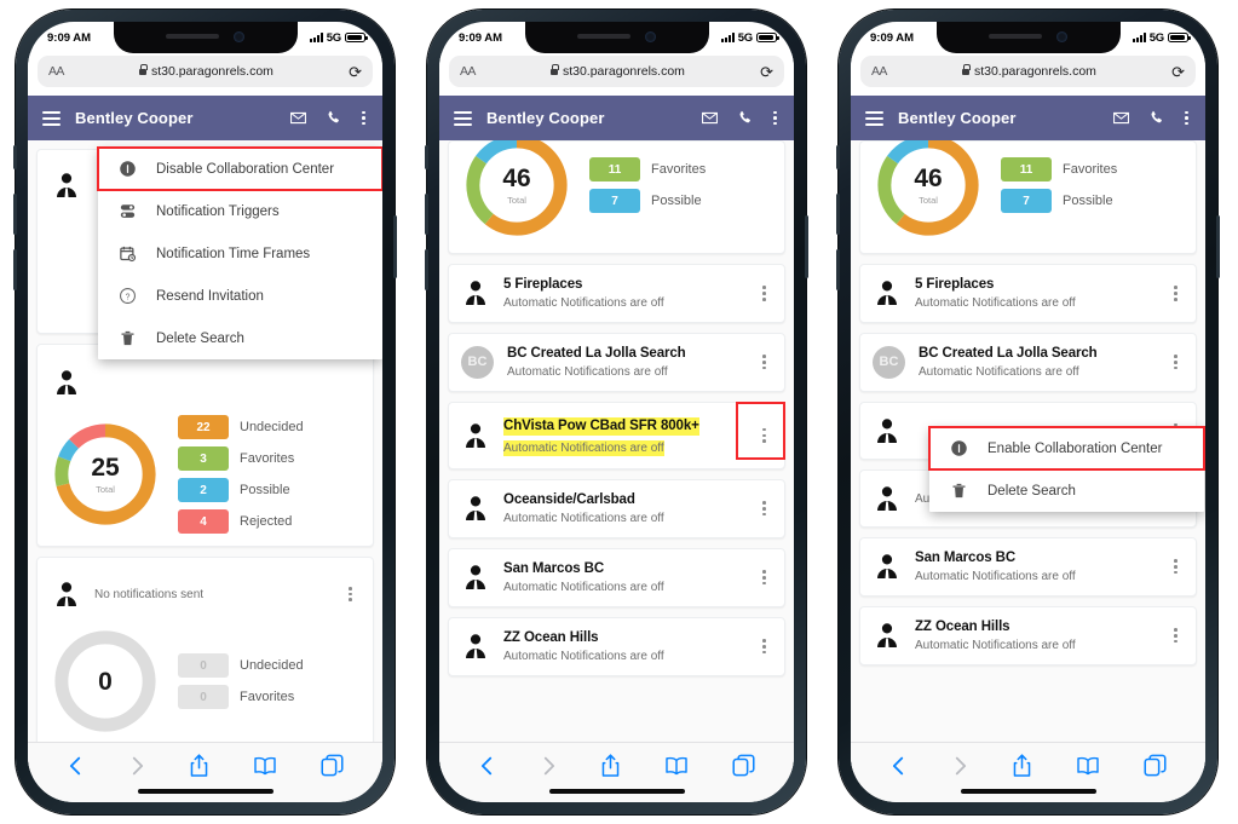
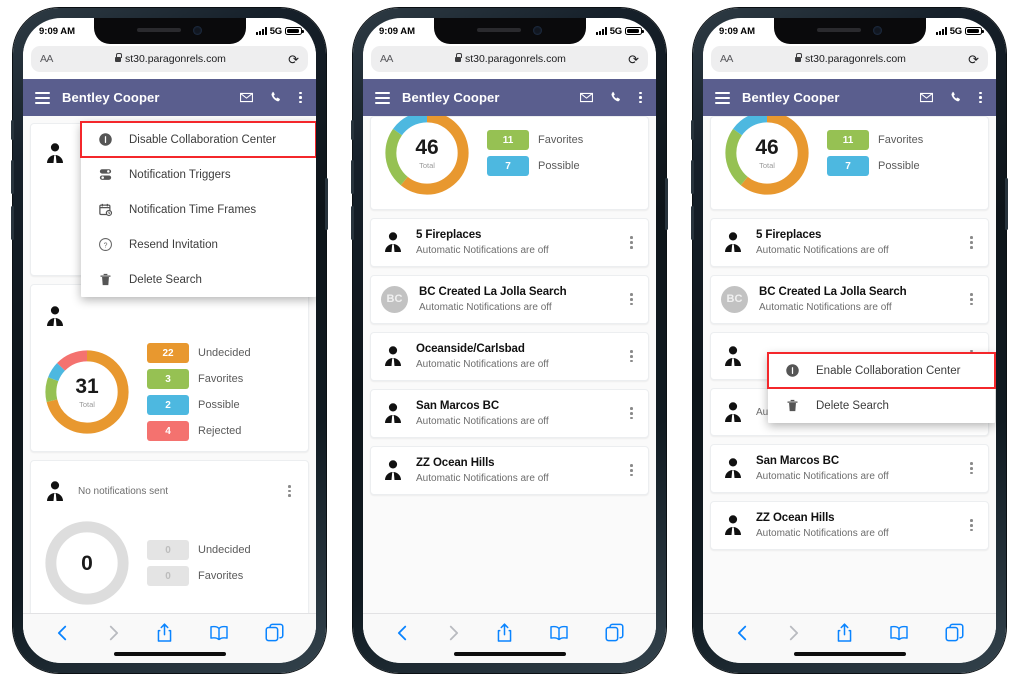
  9:09 AM
  5G
  AA
  st30.paragonrels.com
  ⟳
  Bentley Cooper
- 25
+ 31
  Total
  22
  Undecided
  3
  Favorites
  2
  Possible
  4
  Rejected
  No notifications sent
  0
  0
  Undecided
  0
  Favorites
  Disable Collaboration Center
  Notification Triggers
  Notification Time Frames
  Resend Invitation
  Delete Search
  9:09 AM
  5G
  AA
  st30.paragonrels.com
  ⟳
  Bentley Cooper
  46
  Total
  11
  Favorites
  7
  Possible
  5 Fireplaces
  Automatic Notifications are off
  BC
  BC Created La Jolla Search
  Automatic Notifications are off
- ChVista Pow CBad SFR 800k+ Automatic Notifications are off
  Oceanside/Carlsbad
  Automatic Notifications are off
  San Marcos BC
  Automatic Notifications are off
  ZZ Ocean Hills
  Automatic Notifications are off
  9:09 AM
  5G
  AA
  st30.paragonrels.com
  ⟳
  Bentley Cooper
  46
  Total
  11
  Favorites
  7
  Possible
  5 Fireplaces
  Automatic Notifications are off
  BC
  BC Created La Jolla Search
  Automatic Notifications are off
  San Marcos BC
  Automatic Notifications are off
  ZZ Ocean Hills
  Automatic Notifications are off
  Enable Collaboration Center
  Delete Search
